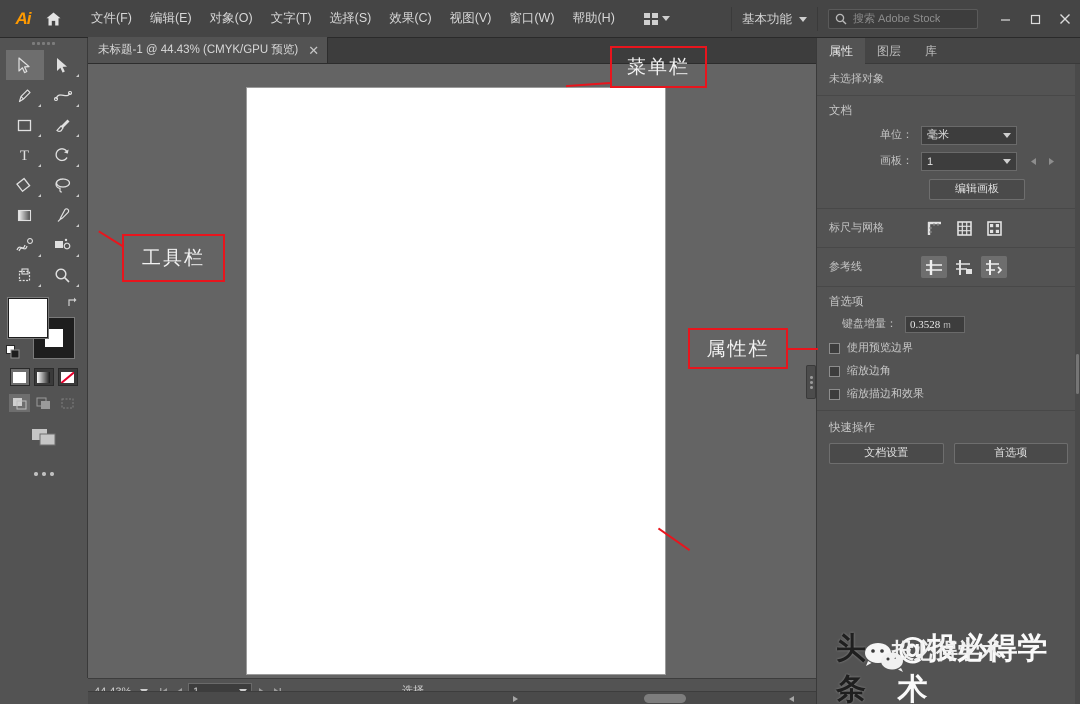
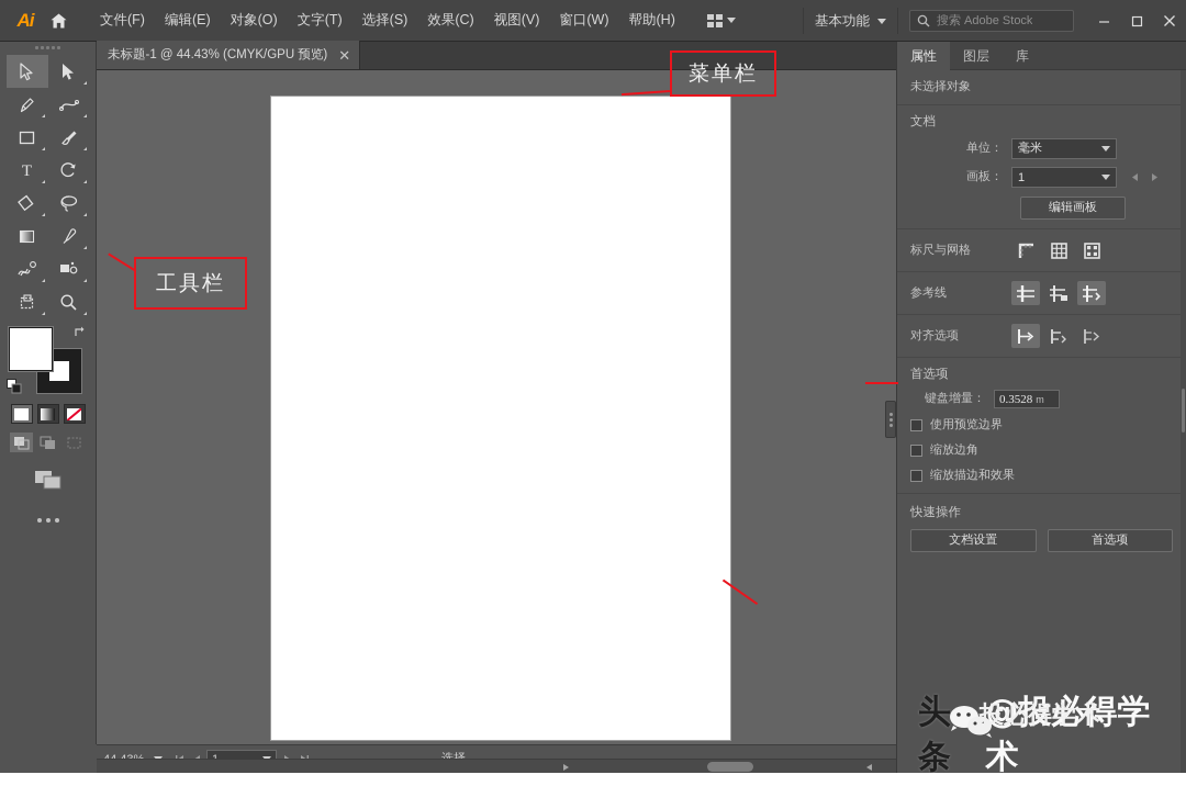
  Ai
  文件(F)
  编辑(E)
  对象(O)
  文字(T)
  选择(S)
  效果(C)
  视图(V)
  窗口(W)
  帮助(H)
  基本功能
  搜索 Adobe Stock
  未标题-1 @ 44.43% (CMYK/GPU 预览)
  ✕
  T
  属性
  图层
  库
  未选择对象
  文档
  单位：
  毫米
  画板：
  1
  编辑画板
  标尺与网格
  参考线
+ 对齐选项
  首选项
  键盘增量：
  0.3528
  m
  使用预览边界
  缩放边角
  缩放描边和效果
  快速操作
  文档设置
  首选项
  菜单栏
  工具栏
- 属性栏
  投必得学术
  头条
  @投必得学术
